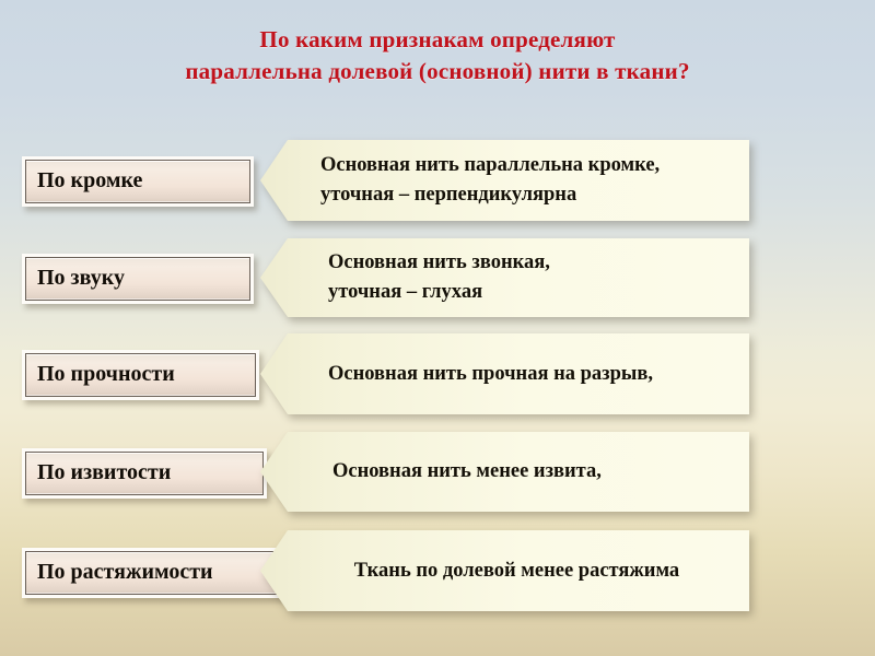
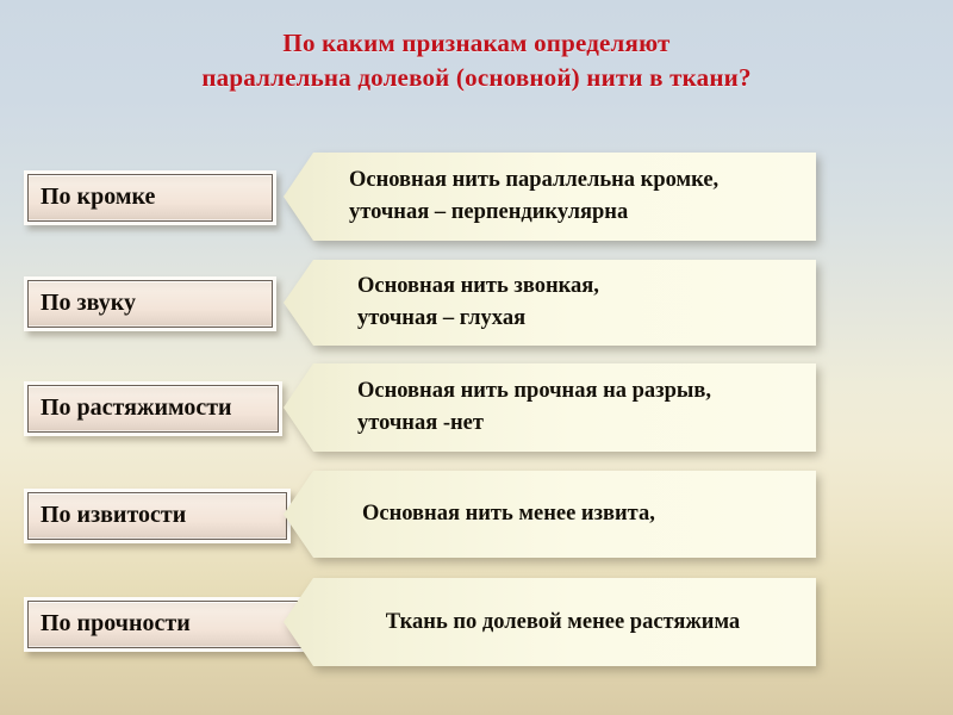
  По каким признакам определяют
  параллельна долевой (основной) нити в ткани?
  По кромке
  Основная нить параллельна кромке,
  уточная – перпендикулярна
  По звуку
  Основная нить звонкая,
  уточная – глухая
- По прочности
+ По растяжимости
  Основная нить прочная на разрыв,
+ уточная -нет
  По извитости
  Основная нить менее извита,
- По растяжимости
+ По прочности
  Ткань по долевой менее растяжима
